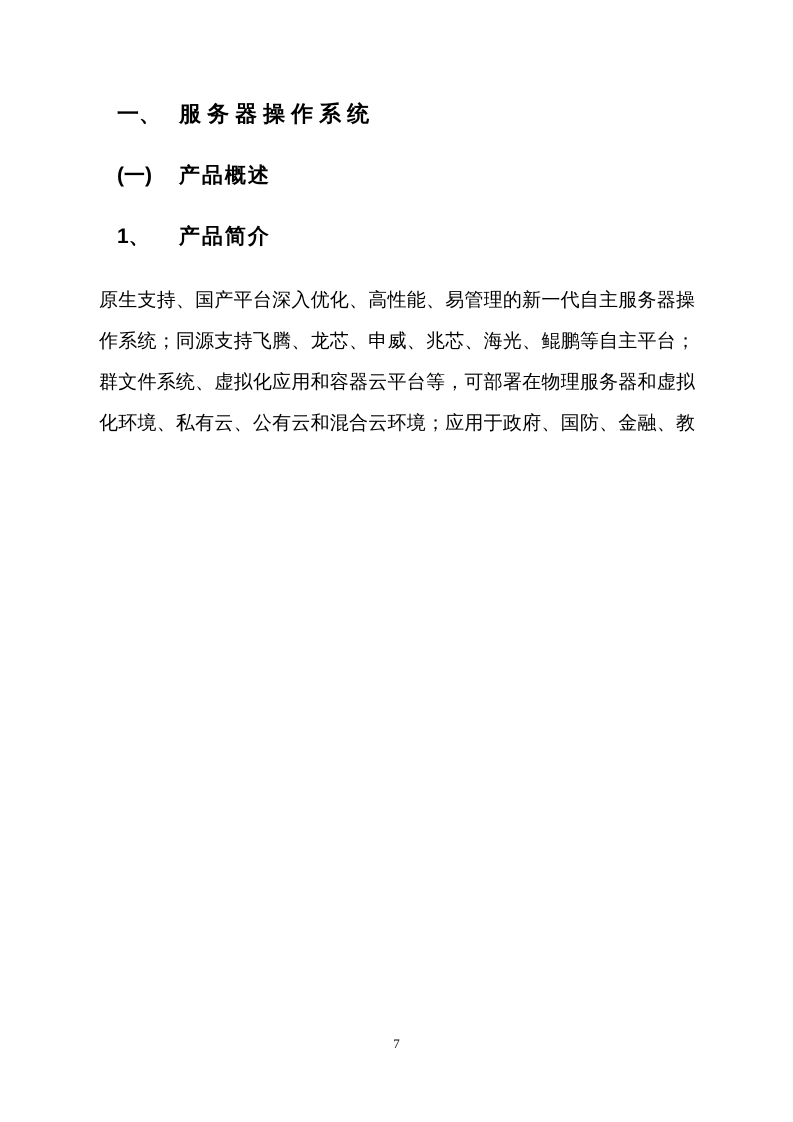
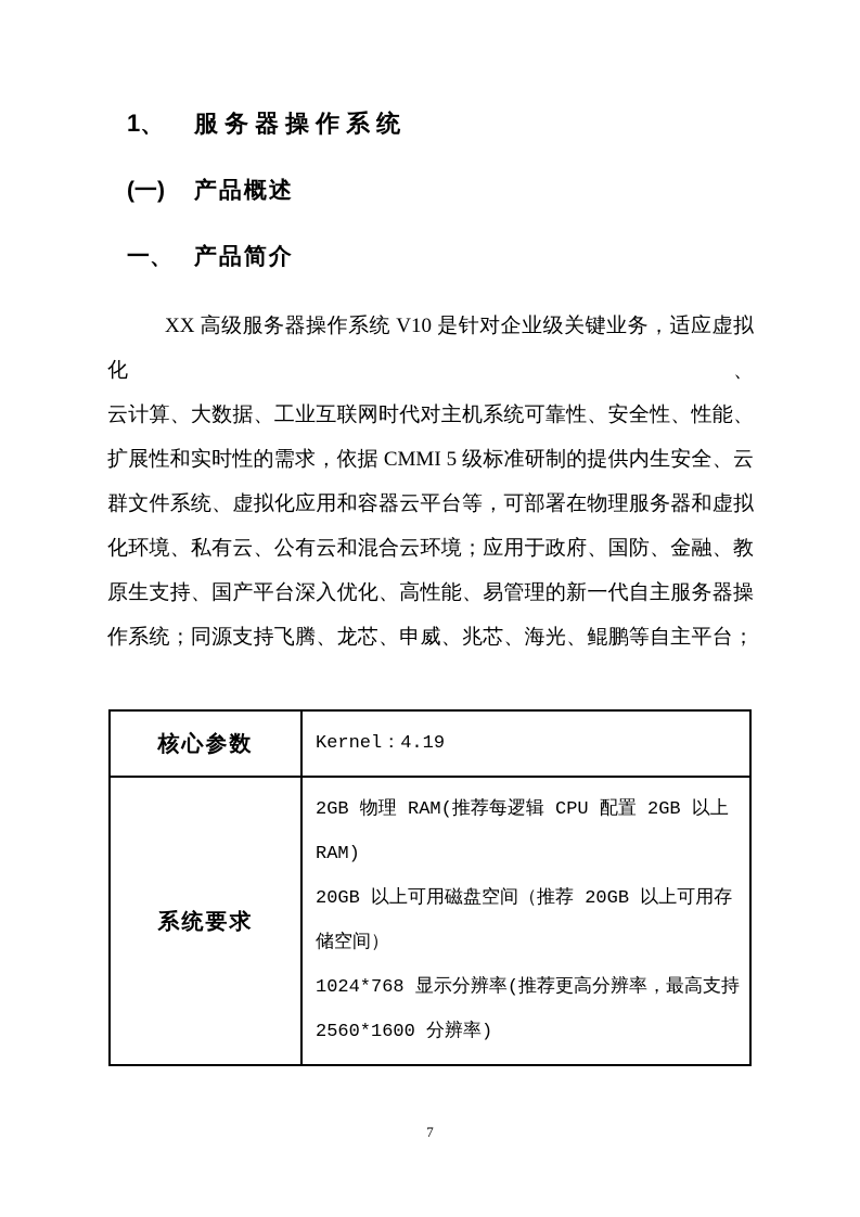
- 一、 服务器操作系统
+ 1、 服务器操作系统
  (一) 产品概述
- 1、 产品简介
+ 一、 产品简介
+ XX 高级服务器操作系统 V10 是针对企业级关键业务，适应虚拟化、
+ 云计算、大数据、工业互联网时代对主机系统可靠性、安全性、性能、
+ 扩展性和实时性的需求，依据 CMMI 5 级标准研制的提供内生安全、云
- 原生支持、国产平台深入优化、高性能、易管理的新一代自主服务器操
+ 群文件系统、虚拟化应用和容器云平台等，可部署在物理服务器和虚拟
- 作系统；同源支持飞腾、龙芯、申威、兆芯、海光、鲲鹏等自主平台；
+ 化环境、私有云、公有云和混合云环境；应用于政府、国防、金融、教
- 群文件系统、虚拟化应用和容器云平台等，可部署在物理服务器和虚拟
+ 原生支持、国产平台深入优化、高性能、易管理的新一代自主服务器操
- 化环境、私有云、公有云和混合云环境；应用于政府、国防、金融、教
+ 作系统；同源支持飞腾、龙芯、申威、兆芯、海光、鲲鹏等自主平台；
+ 核心参数	Kernel：4.19
+ 系统要求	2GB 物理 RAM(推荐每逻辑 CPU 配置 2GB 以上 RAM) 20GB 以上可用磁盘空间（推荐 20GB 以上可用存储空间） 1024*768 显示分辨率(推荐更高分辨率，最高支持 2560*1600 分辨率)
  7
